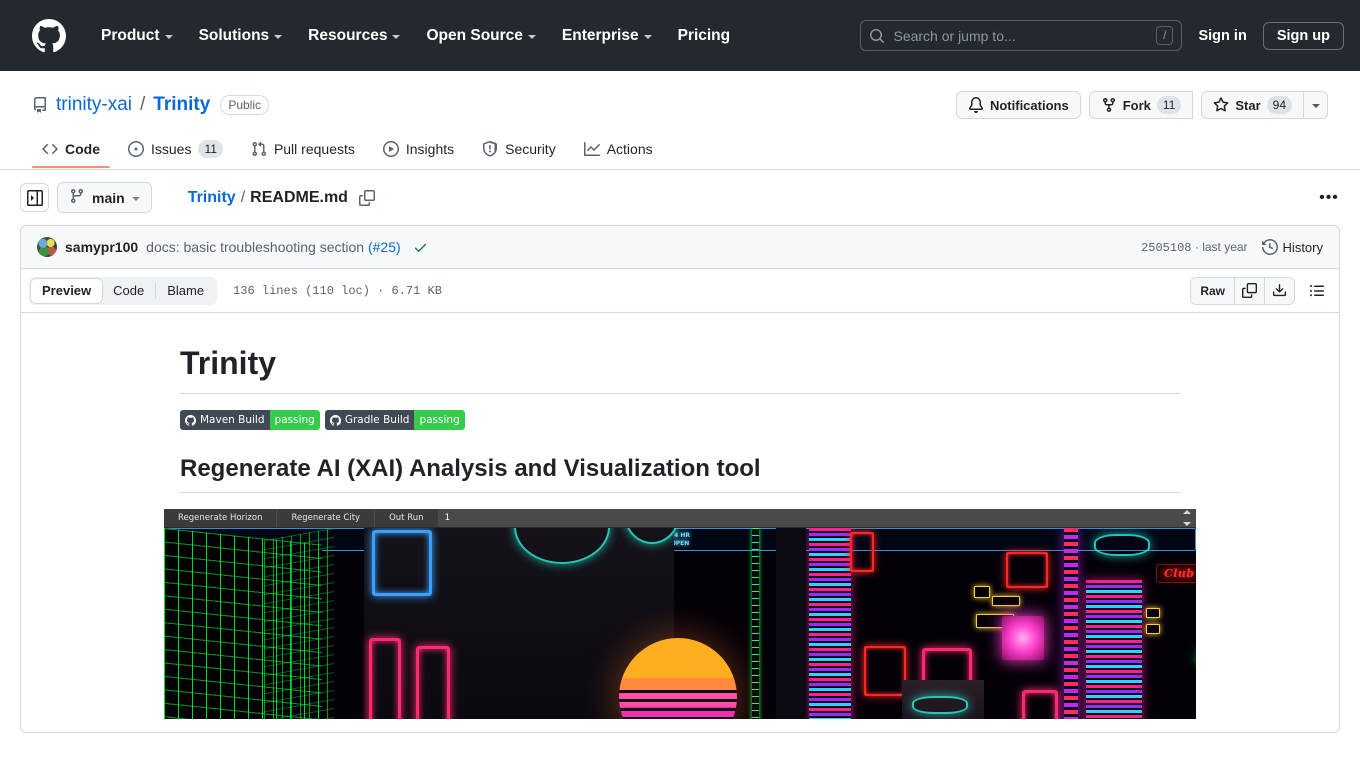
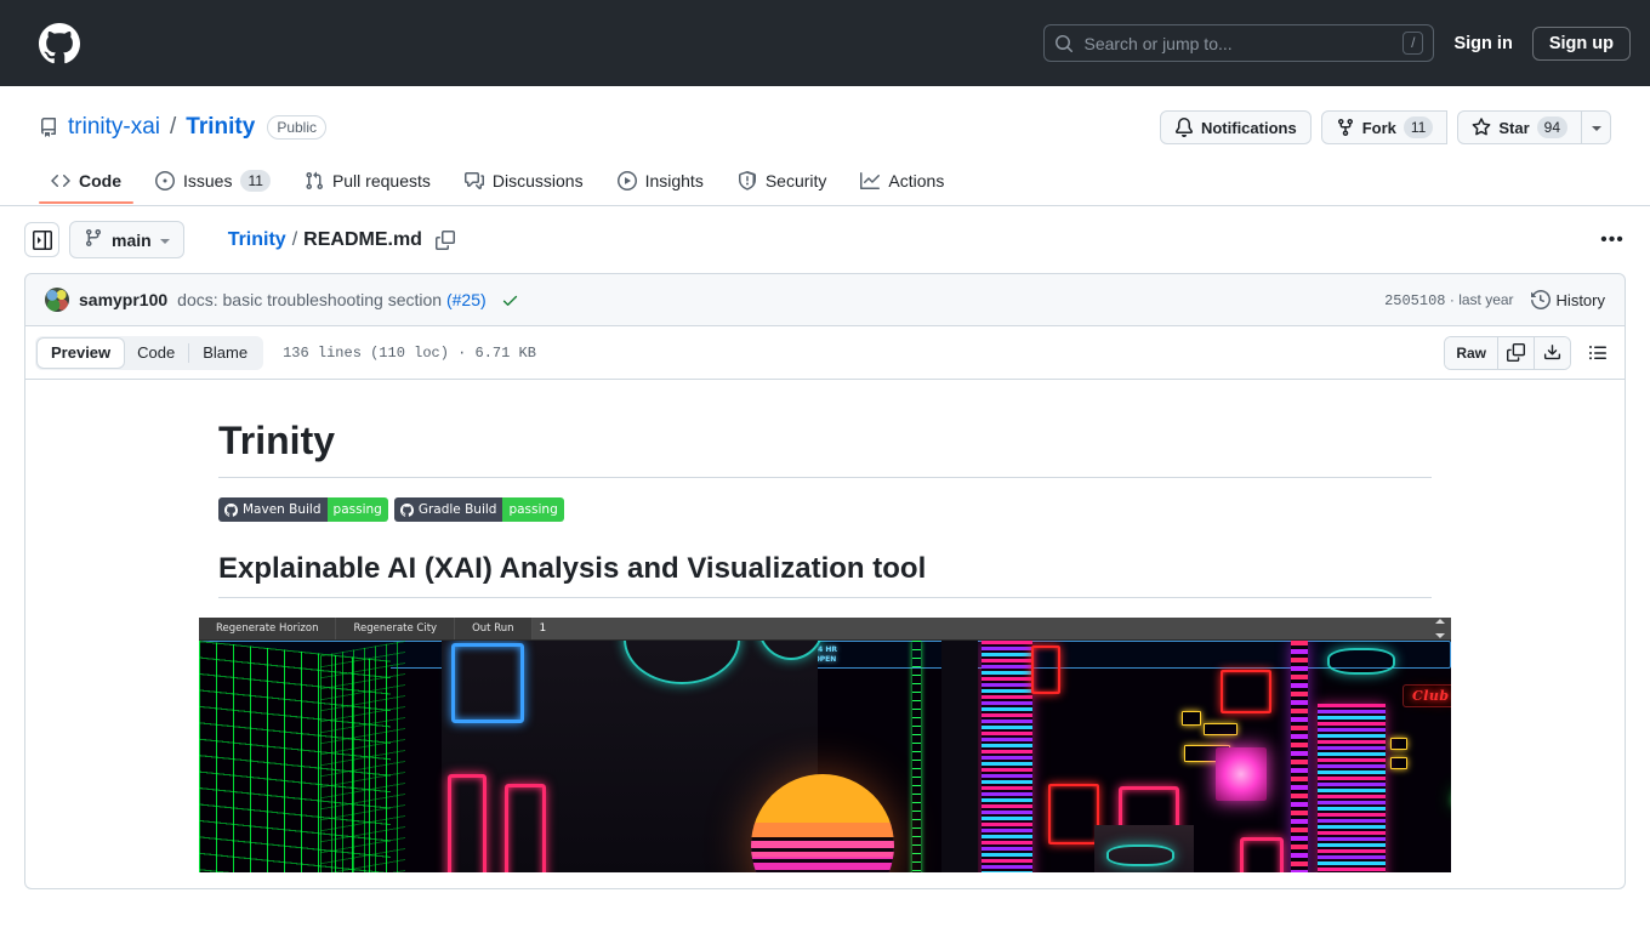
- Product
- Solutions
- Resources
- Open Source
- Enterprise
- Pricing
  Search or jump to...
  /
  Sign in
  Sign up
  trinity-xai
  /
  Trinity
  Public
  Notifications
  Fork
  11
  Star
  94
  Code
  Issues
  11
  Pull requests
+ Discussions
  Insights
  Security
  Actions
  main
  Trinity
  /
  README.md
  •••
  samypr100
  docs: basic troubleshooting section (#25)
  2505108 · last year
  History
  Preview
  Code
  Blame
  136 lines (110 loc) · 6.71 KB
  Raw
  Trinity
  Maven Build
  passing
  Gradle Build
  passing
- Regenerate AI (XAI) Analysis and Visualization tool
+ Explainable AI (XAI) Analysis and Visualization tool
  Regenerate Horizon
  Regenerate City
  Out Run
  1
